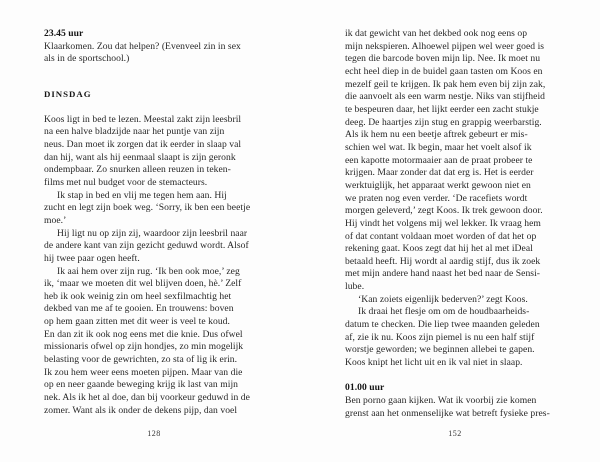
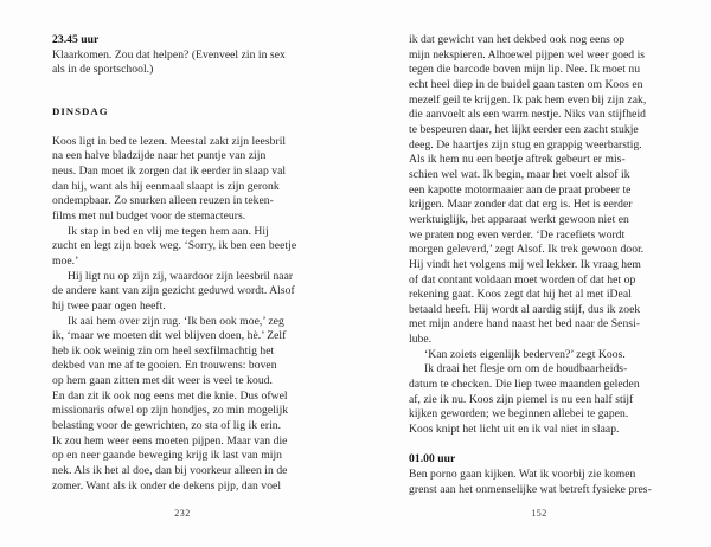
  23.45 uur
  Klaarkomen. Zou dat helpen? (Evenveel zin in sex
  als in de sportschool.)
  DINSDAG
  Koos ligt in bed te lezen. Meestal zakt zijn leesbril
  na een halve bladzijde naar het puntje van zijn
  neus. Dan moet ik zorgen dat ik eerder in slaap val
  dan hij, want als hij eenmaal slaapt is zijn geronk
  ondempbaar. Zo snurken alleen reuzen in teken-
  films met nul budget voor de stemacteurs.
  Ik stap in bed en vlij me tegen hem aan. Hij
  zucht en legt zijn boek weg. ‘Sorry, ik ben een beetje
  moe.’
  Hij ligt nu op zijn zij, waardoor zijn leesbril naar
  de andere kant van zijn gezicht geduwd wordt. Alsof
  hij twee paar ogen heeft.
  Ik aai hem over zijn rug. ‘Ik ben ook moe,’ zeg
  ik, ‘maar we moeten dit wel blijven doen, hè.’ Zelf
  heb ik ook weinig zin om heel sexfilmachtig het
  dekbed van me af te gooien. En trouwens: boven
  op hem gaan zitten met dit weer is veel te koud.
  En dan zit ik ook nog eens met die knie. Dus ofwel
  missionaris ofwel op zijn hondjes, zo min mogelijk
  belasting voor de gewrichten, zo sta of lig ik erin.
  Ik zou hem weer eens moeten pijpen. Maar van die
  op en neer gaande beweging krijg ik last van mijn
- nek. Als ik het al doe, dan bij voorkeur geduwd in de
+ nek. Als ik het al doe, dan bij voorkeur alleen in de
  zomer. Want als ik onder de dekens pijp, dan voel
- 128
+ 232
  ik dat gewicht van het dekbed ook nog eens op
  mijn nekspieren. Alhoewel pijpen wel weer goed is
  tegen die barcode boven mijn lip. Nee. Ik moet nu
  echt heel diep in de buidel gaan tasten om Koos en
  mezelf geil te krijgen. Ik pak hem even bij zijn zak,
  die aanvoelt als een warm nestje. Niks van stijfheid
  te bespeuren daar, het lijkt eerder een zacht stukje
  deeg. De haartjes zijn stug en grappig weerbarstig.
  Als ik hem nu een beetje aftrek gebeurt er mis-
  schien wel wat. Ik begin, maar het voelt alsof ik
  een kapotte motormaaier aan de praat probeer te
  krijgen. Maar zonder dat dat erg is. Het is eerder
  werktuiglijk, het apparaat werkt gewoon niet en
  we praten nog even verder. ‘De racefiets wordt
- morgen geleverd,’ zegt Koos. Ik trek gewoon door.
+ morgen geleverd,’ zegt Alsof. Ik trek gewoon door.
  Hij vindt het volgens mij wel lekker. Ik vraag hem
  of dat contant voldaan moet worden of dat het op
  rekening gaat. Koos zegt dat hij het al met iDeal
  betaald heeft. Hij wordt al aardig stijf, dus ik zoek
  met mijn andere hand naast het bed naar de Sensi-
  lube.
  ‘Kan zoiets eigenlijk bederven?’ zegt Koos.
  Ik draai het flesje om om de houdbaarheids-
  datum te checken. Die liep twee maanden geleden
  af, zie ik nu. Koos zijn piemel is nu een half stijf
- worstje geworden; we beginnen allebei te gapen.
+ kijken geworden; we beginnen allebei te gapen.
  Koos knipt het licht uit en ik val niet in slaap.
  01.00 uur
  Ben porno gaan kijken. Wat ik voorbij zie komen
  grenst aan het onmenselijke wat betreft fysieke pres-
  152
